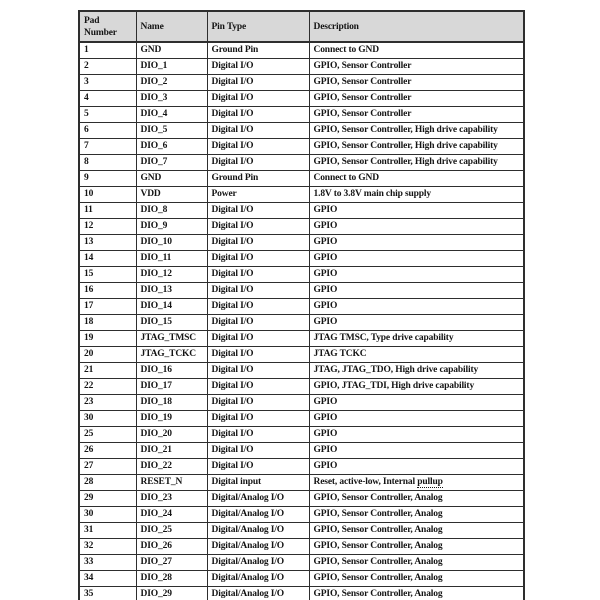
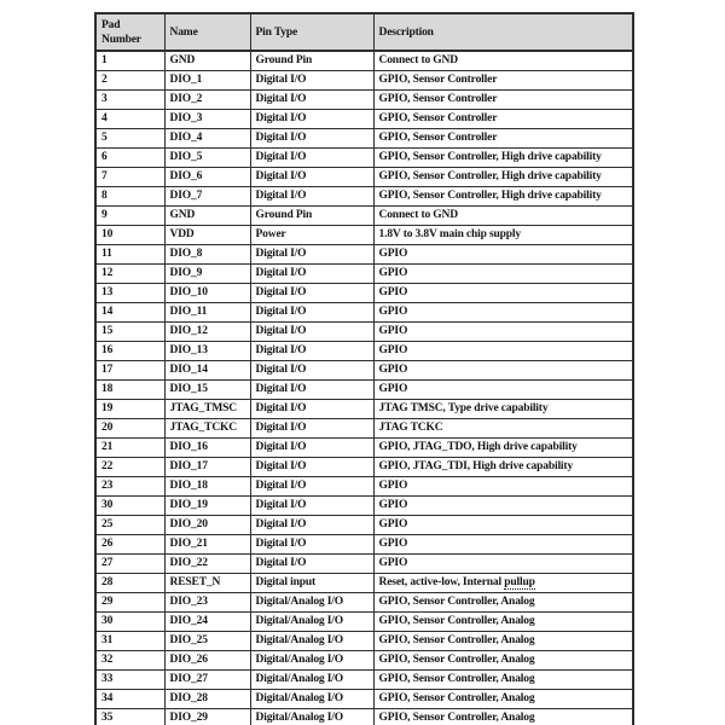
  Pad Number	Name	Pin Type	Description
  1	GND	Ground Pin	Connect to GND
  2	DIO_1	Digital I/O	GPIO, Sensor Controller
  3	DIO_2	Digital I/O	GPIO, Sensor Controller
  4	DIO_3	Digital I/O	GPIO, Sensor Controller
  5	DIO_4	Digital I/O	GPIO, Sensor Controller
  6	DIO_5	Digital I/O	GPIO, Sensor Controller, High drive capability
  7	DIO_6	Digital I/O	GPIO, Sensor Controller, High drive capability
  8	DIO_7	Digital I/O	GPIO, Sensor Controller, High drive capability
  9	GND	Ground Pin	Connect to GND
  10	VDD	Power	1.8V to 3.8V main chip supply
  11	DIO_8	Digital I/O	GPIO
  12	DIO_9	Digital I/O	GPIO
  13	DIO_10	Digital I/O	GPIO
  14	DIO_11	Digital I/O	GPIO
  15	DIO_12	Digital I/O	GPIO
  16	DIO_13	Digital I/O	GPIO
  17	DIO_14	Digital I/O	GPIO
  18	DIO_15	Digital I/O	GPIO
  19	JTAG_TMSC	Digital I/O	JTAG TMSC, Type drive capability
  20	JTAG_TCKC	Digital I/O	JTAG TCKC
- 21	DIO_16	Digital I/O	JTAG, JTAG_TDO, High drive capability
+ 21	DIO_16	Digital I/O	GPIO, JTAG_TDO, High drive capability
  22	DIO_17	Digital I/O	GPIO, JTAG_TDI, High drive capability
  23	DIO_18	Digital I/O	GPIO
  30	DIO_19	Digital I/O	GPIO
  25	DIO_20	Digital I/O	GPIO
  26	DIO_21	Digital I/O	GPIO
  27	DIO_22	Digital I/O	GPIO
  28	RESET_N	Digital input	Reset, active-low, Internal pullup
  29	DIO_23	Digital/Analog I/O	GPIO, Sensor Controller, Analog
  30	DIO_24	Digital/Analog I/O	GPIO, Sensor Controller, Analog
  31	DIO_25	Digital/Analog I/O	GPIO, Sensor Controller, Analog
  32	DIO_26	Digital/Analog I/O	GPIO, Sensor Controller, Analog
  33	DIO_27	Digital/Analog I/O	GPIO, Sensor Controller, Analog
  34	DIO_28	Digital/Analog I/O	GPIO, Sensor Controller, Analog
  35	DIO_29	Digital/Analog I/O	GPIO, Sensor Controller, Analog
